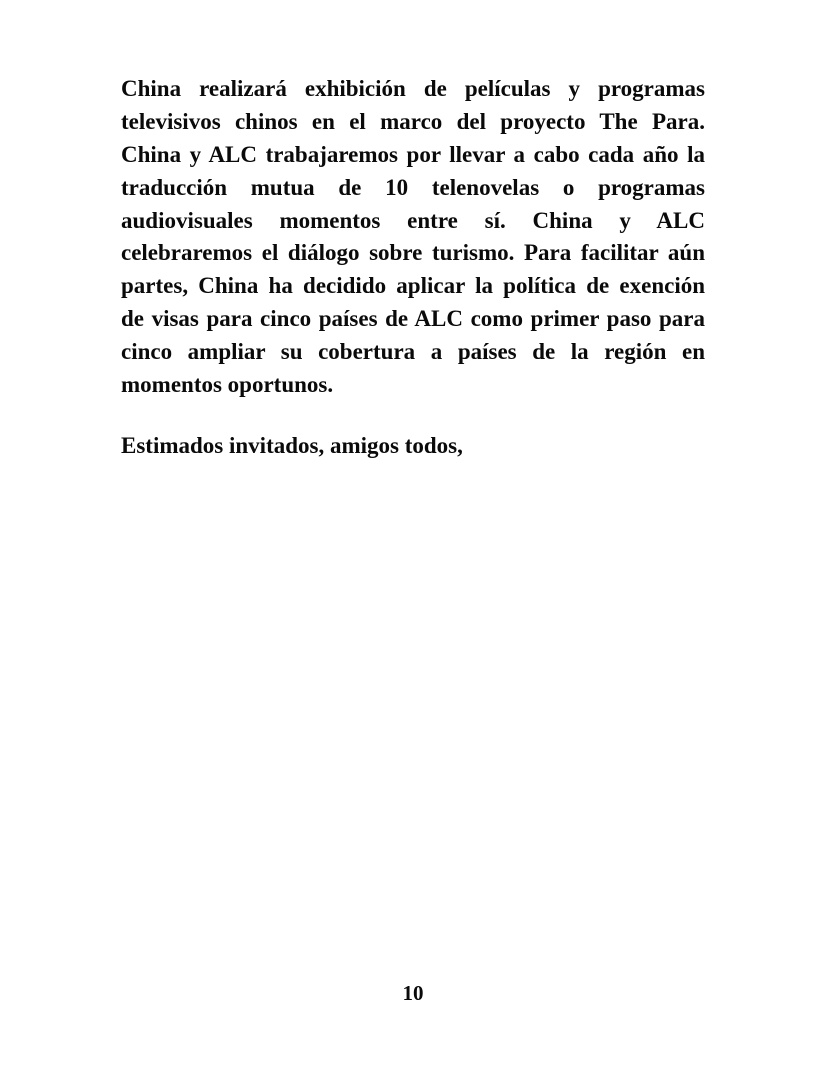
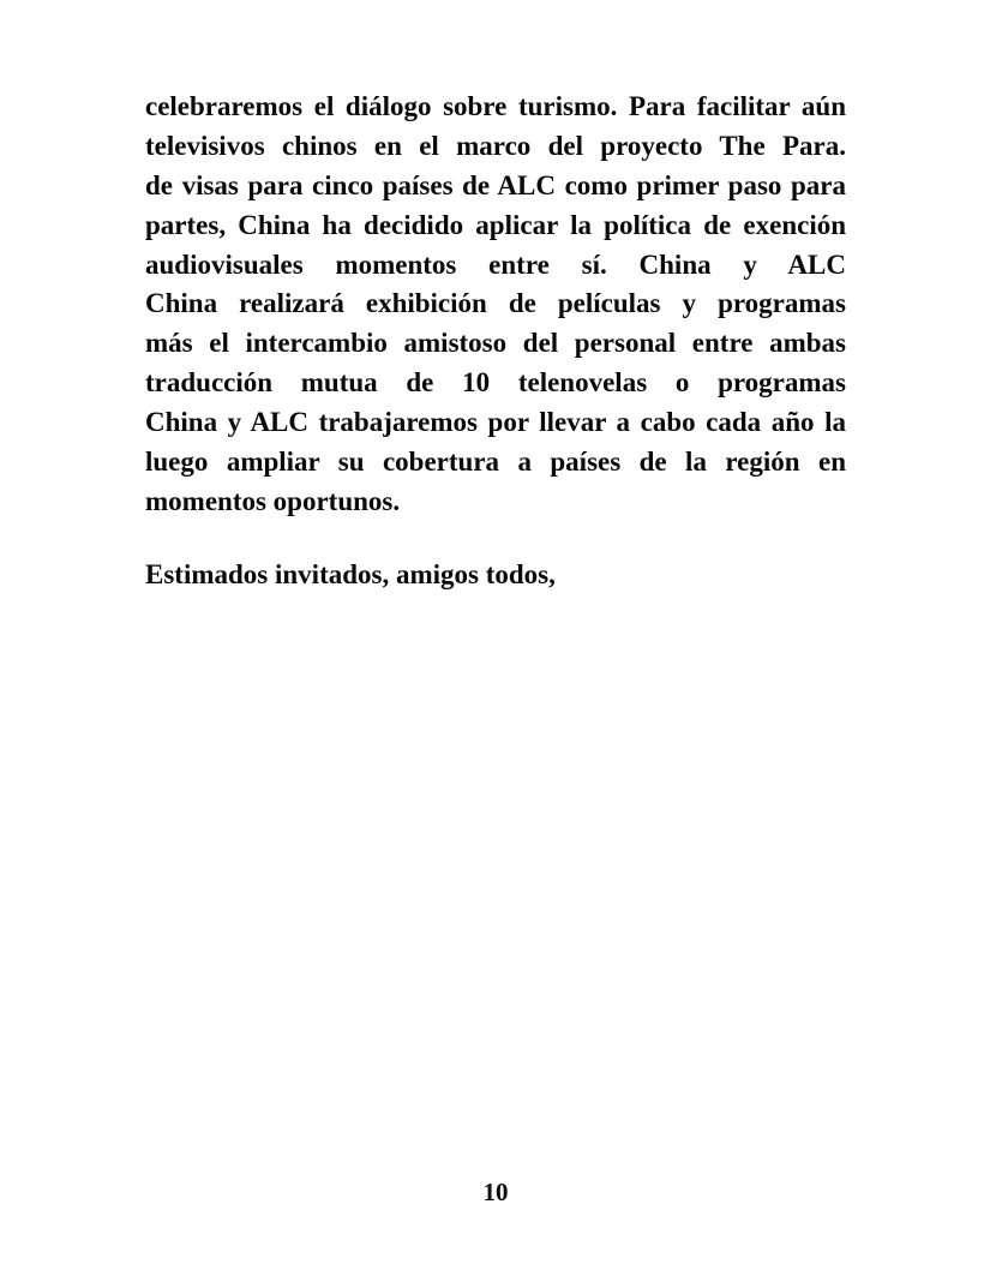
- China realizará exhibición de películas y programas
+ celebraremos el diálogo sobre turismo. Para facilitar aún
  televisivos chinos en el marco del proyecto The Para.
- China y ALC trabajaremos por llevar a cabo cada año la
+ de visas para cinco países de ALC como primer paso para
- traducción mutua de 10 telenovelas o programas
+ partes, China ha decidido aplicar la política de exención
  audiovisuales momentos entre sí. China y ALC
- celebraremos el diálogo sobre turismo. Para facilitar aún
+ China realizará exhibición de películas y programas
+ más el intercambio amistoso del personal entre ambas
- partes, China ha decidido aplicar la política de exención
+ traducción mutua de 10 telenovelas o programas
- de visas para cinco países de ALC como primer paso para
+ China y ALC trabajaremos por llevar a cabo cada año la
- cinco ampliar su cobertura a países de la región en
+ luego ampliar su cobertura a países de la región en
  momentos oportunos.
  Estimados invitados, amigos todos,
  10
